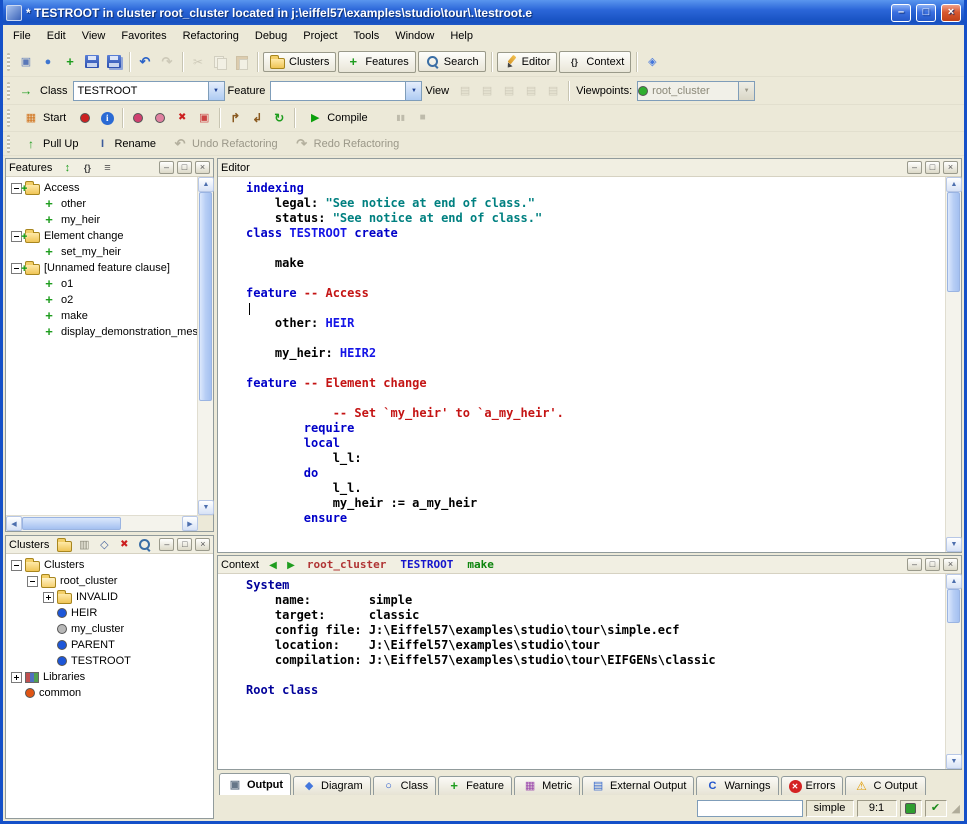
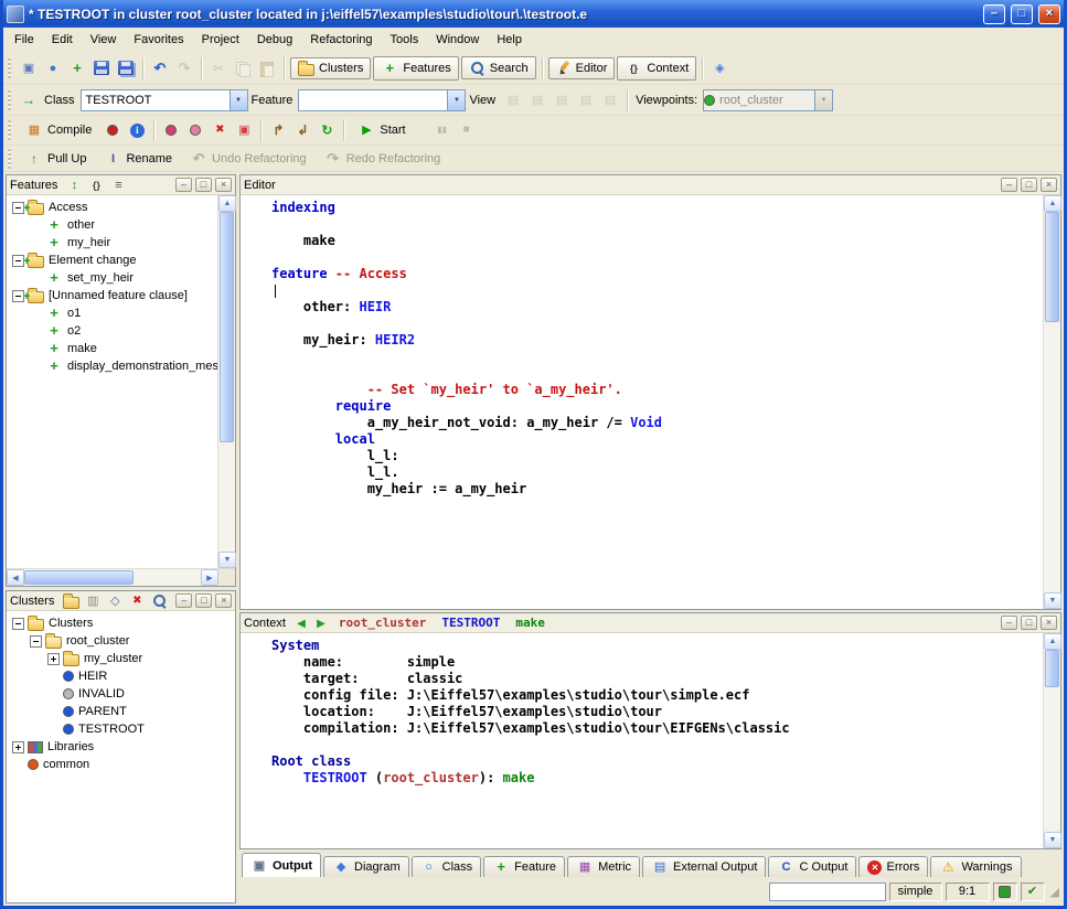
  * TESTROOT in cluster root_cluster located in j:\eiffel57\examples\studio\tour\.\testroot.e
  –
  □
  ×
  File
  Edit
  View
  Favorites
- Refactoring
+ Project
  Debug
- Project
+ Refactoring
  Tools
  Window
  Help
  ▣
  ●
  +
  ↶
  ↷
  ✂
  Clusters
  +
  Features
  Search
  Editor
  {}
  Context
  ◈
  →
  Class
  TESTROOT
  Feature
  View
  ▤
  ▤
  ▤
  ▤
  ▤
  Viewpoints:
  root_cluster
  ▦
- Start
+ Compile
  i
  ✖
  ▣
  ↱
  ↲
  ↻
  ▶
- Compile
+ Start
  ▮▮
  ■
  ↑
  Pull Up
  I
  Rename
  ↶
  Undo Refactoring
  ↷
  Redo Refactoring
  Features
  ↕
  {}
  ≡
  –
  □
  ×
  Access
  +
  other
  +
  my_heir
  Element change
  +
  set_my_heir
  [Unnamed feature clause]
  +
  o1
  +
  o2
  +
  make
  +
  display_demonstration_mes
  Clusters
  ▥
  ◇
  ✖
  –
  □
  ×
  Clusters
  root_cluster
- INVALID
+ my_cluster
  HEIR
- my_cluster
+ INVALID
  PARENT
  TESTROOT
  Libraries
  common
  Editor
  –
  □
  ×
  indexing
- legal: "See notice at end of class."
- status: "See notice at end of class."
- class TESTROOT create
  make
  feature -- Access
  other: HEIR
  my_heir: HEIR2
- feature -- Element change
  -- Set `my_heir' to `a_my_heir'.
  require
+ a_my_heir_not_void: a_my_heir /= Void
  local
  l_l:
- do
  l_l.
  my_heir := a_my_heir
- ensure
  Context
  ◀
  ▶
  root_cluster
  TESTROOT
  make
  –
  □
  ×
  System
  name: simple
  target: classic
  config file: J:\Eiffel57\examples\studio\tour\simple.ecf
  location: J:\Eiffel57\examples\studio\tour
  compilation: J:\Eiffel57\examples\studio\tour\EIFGENs\classic
  Root class
+ TESTROOT (root_cluster): make
  ▣
  Output
  ◆
  Diagram
  ○
  Class
  +
  Feature
  ▦
  Metric
  ▤
  External Output
  C
- Warnings
+ C Output
  ✕
  Errors
  ⚠
- C Output
+ Warnings
  simple
  9:1
  ✔
  ◢
